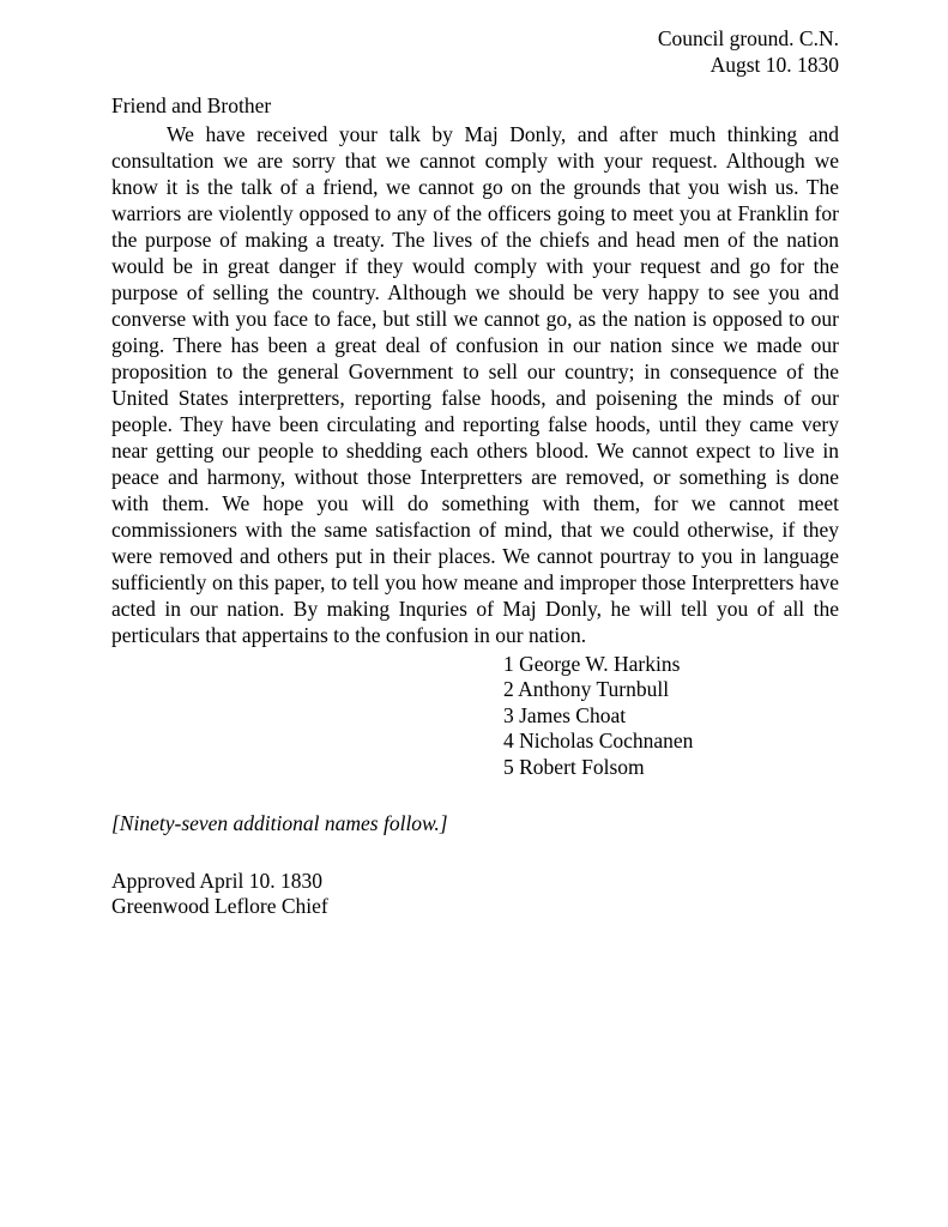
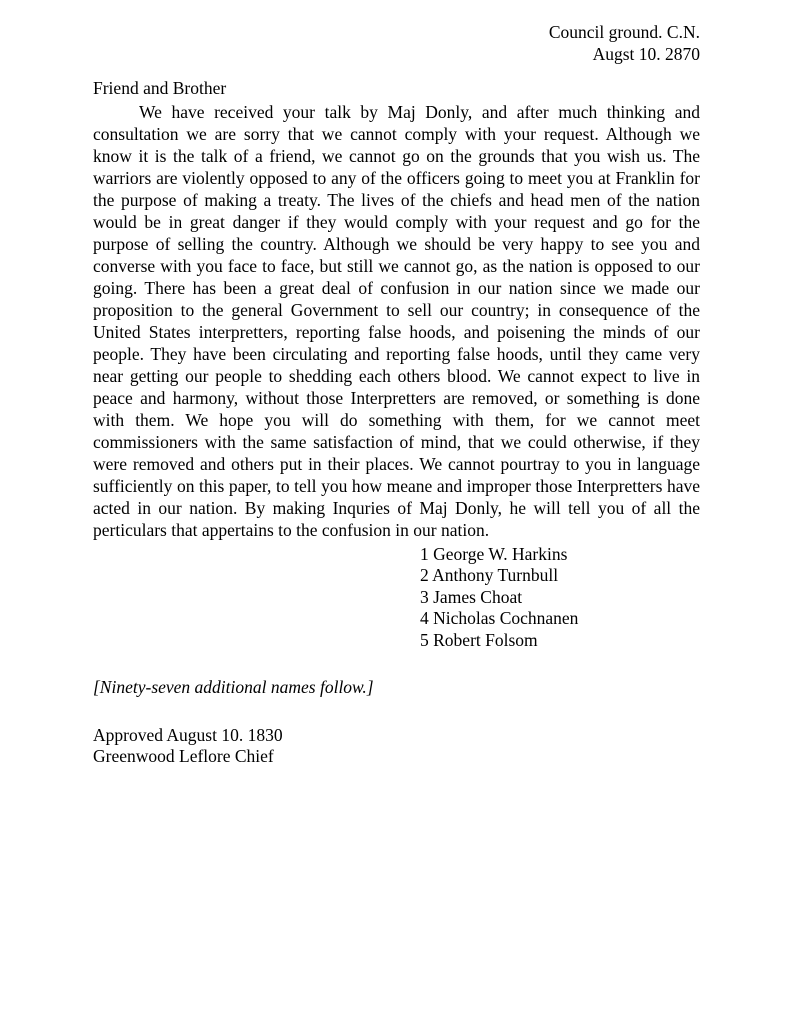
  Council ground. C.N.
- Augst 10. 1830
+ Augst 10. 2870
  Friend and Brother
  We have received your talk by Maj Donly, and after much thinking and consultation we are sorry that we cannot comply with your request. Although we know it is the talk of a friend, we cannot go on the grounds that you wish us. The warriors are violently opposed to any of the officers going to meet you at Franklin for the purpose of making a treaty. The lives of the chiefs and head men of the nation would be in great danger if they would comply with your request and go for the purpose of selling the country. Although we should be very happy to see you and converse with you face to face, but still we cannot go, as the nation is opposed to our going. There has been a great deal of confusion in our nation since we made our proposition to the general Government to sell our country; in consequence of the United States interpretters, reporting false hoods, and poisening the minds of our people. They have been circulating and reporting false hoods, until they came very near getting our people to shedding each others blood. We cannot expect to live in peace and harmony, without those Interpretters are removed, or something is done with them. We hope you will do something with them, for we cannot meet commissioners with the same satisfaction of mind, that we could otherwise, if they were removed and others put in their places. We cannot pourtray to you in language sufficiently on this paper, to tell you how meane and improper those Interpretters have acted in our nation. By making Inquries of Maj Donly, he will tell you of all the perticulars that appertains to the confusion in our nation.
  1 George W. Harkins
  2 Anthony Turnbull
  3 James Choat
  4 Nicholas Cochnanen
  5 Robert Folsom
  [Ninety-seven additional names follow.]
- Approved April 10. 1830
+ Approved August 10. 1830
  Greenwood Leflore Chief
